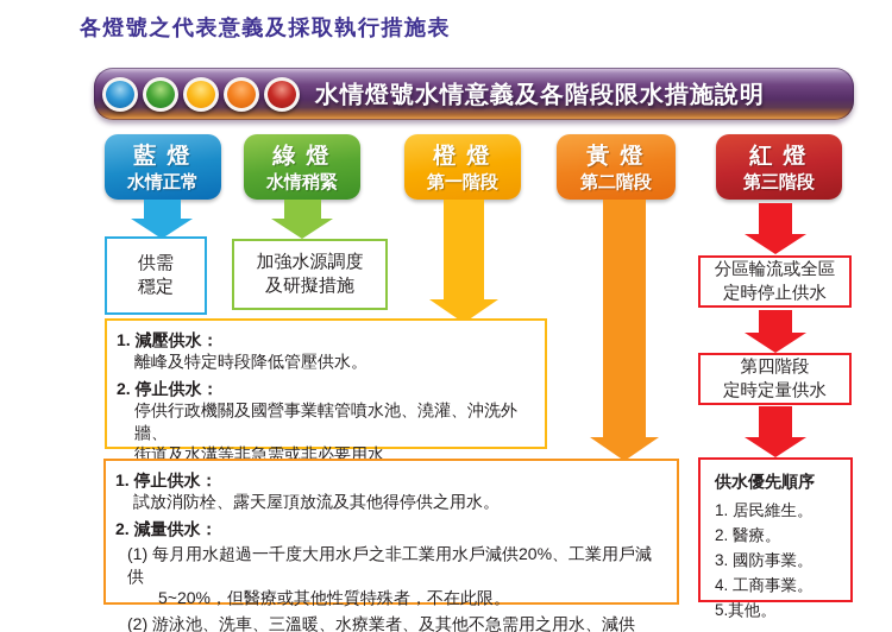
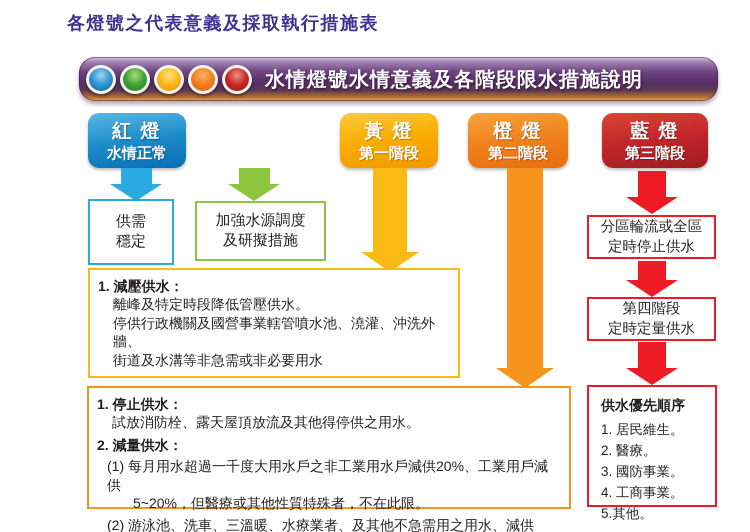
  各燈號之代表意義及採取執行措施表
  水情燈號水情意義及各階段限水措施說明
- 藍 燈
+ 紅 燈
  水情正常
- 綠 燈
- 水情稍緊
- 橙 燈
+ 黃 燈
  第一階段
- 黃 燈
+ 橙 燈
  第二階段
- 紅 燈
+ 藍 燈
  第三階段
  供需
  穩定
  加強水源調度
  及研擬措施
  1. 減壓供水：
  離峰及特定時段降低管壓供水。
- 2. 停止供水：
  停供行政機關及國營事業轄管噴水池、澆灌、沖洗外牆、
  街道及水溝等非急需或非必要用水
  1. 停止供水：
  試放消防栓、露天屋頂放流及其他得停供之用水。
  2. 減量供水：
  (1) 每月用水超過一千度大用水戶之非工業用水戶減供20%、工業用戶減供
  5~20%，但醫療或其他性質特殊者，不在此限。
  (2) 游泳池、洗車、三溫暖、水療業者、及其他不急需用之用水、減供
  分區輪流或全區
  定時停止供水
  第四階段
  定時定量供水
  供水優先順序
  1. 居民維生。
  2. 醫療。
  3. 國防事業。
  4. 工商事業。
  5.其他。
